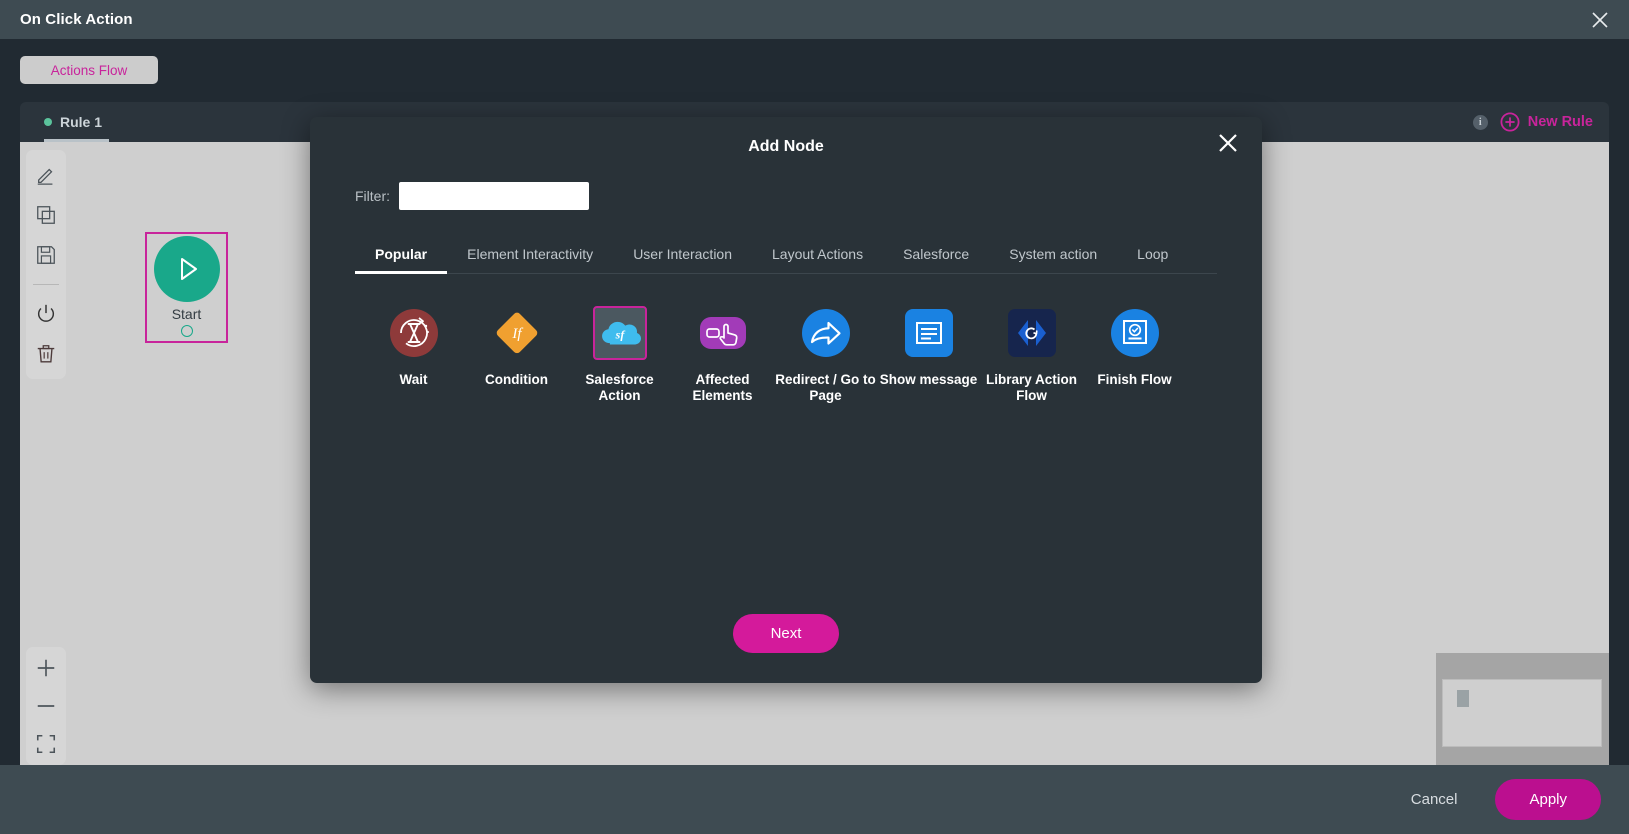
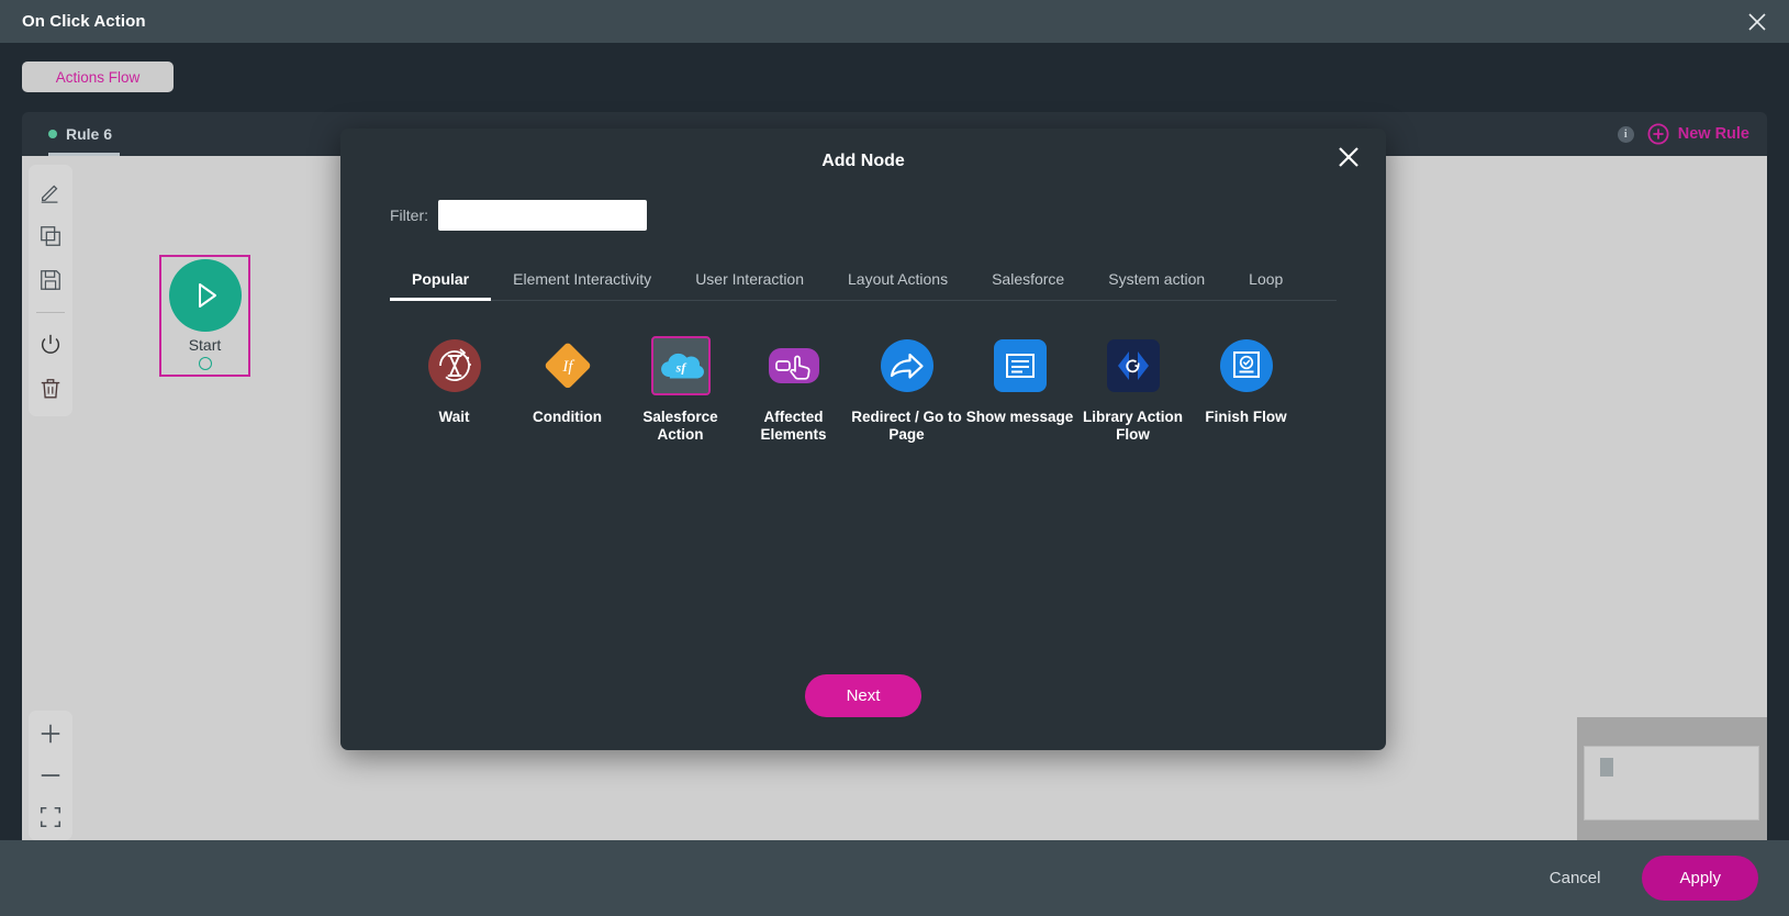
  On Click Action
  Actions Flow
- Rule 1
+ Rule 6
  i
  New Rule
  Start
  Cancel
  Apply
  Add Node
  Filter:
  Popular
  Element Interactivity
  User Interaction
  Layout Actions
  Salesforce
  System action
  Loop
  Wait
  If
  Condition
  sf
  Salesforce Action
  Affected Elements
  Redirect / Go to Page
  Show message
  Library Action Flow
  Finish Flow
  Next
